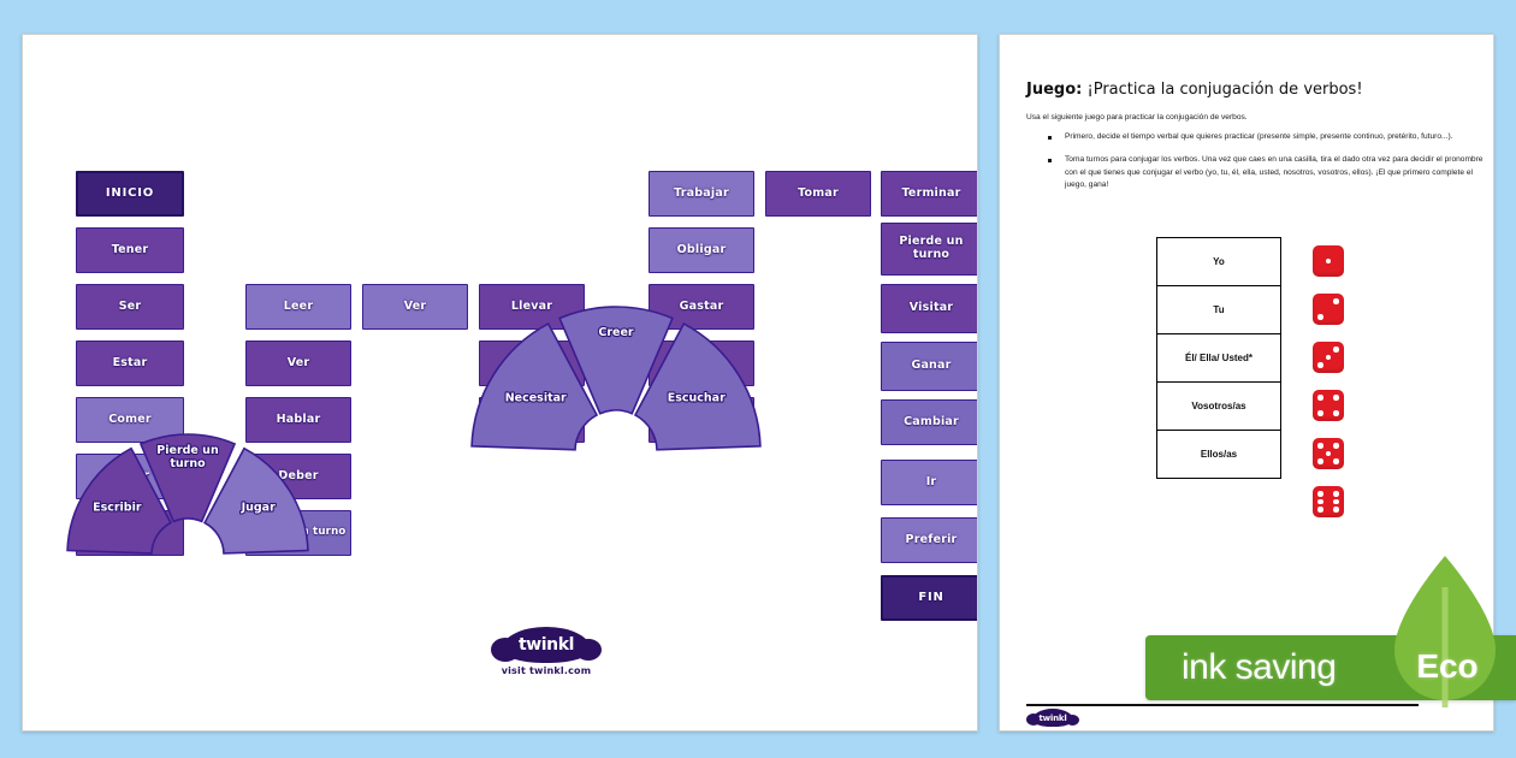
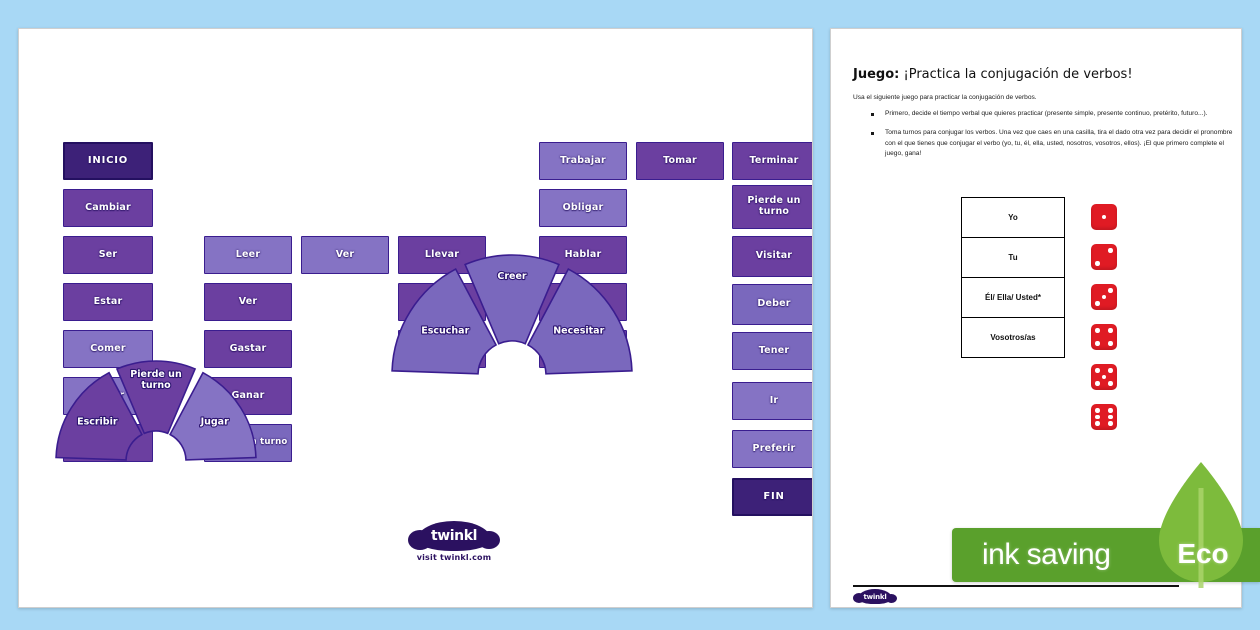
  INICIO
- Tener
+ Cambiar
  Ser
  Estar
  Comer
  Leer
  Ver
- Hablar
+ Gastar
- Deber
+ Ganar
  Ver
  Llevar
  Trabajar
  Obligar
- Gastar
+ Hablar
  Tomar
  Terminar
  Pierde un turno
  Visitar
- Ganar
+ Deber
- Cambiar
+ Tener
  Ir
  Preferir
  FIN
  Escribir
  Pierde un turno
  Jugar
- Necesitar
+ Escuchar
  Creer
- Escuchar
+ Necesitar
  twinkl
  visit twinkl.com
  Juego: ¡Practica la conjugación de verbos!
  Yo
  Tu
  Él/ Ella/ Usted*
  Vosotros/as
- Ellos/as
  twinkl
  ink saving
  Eco
